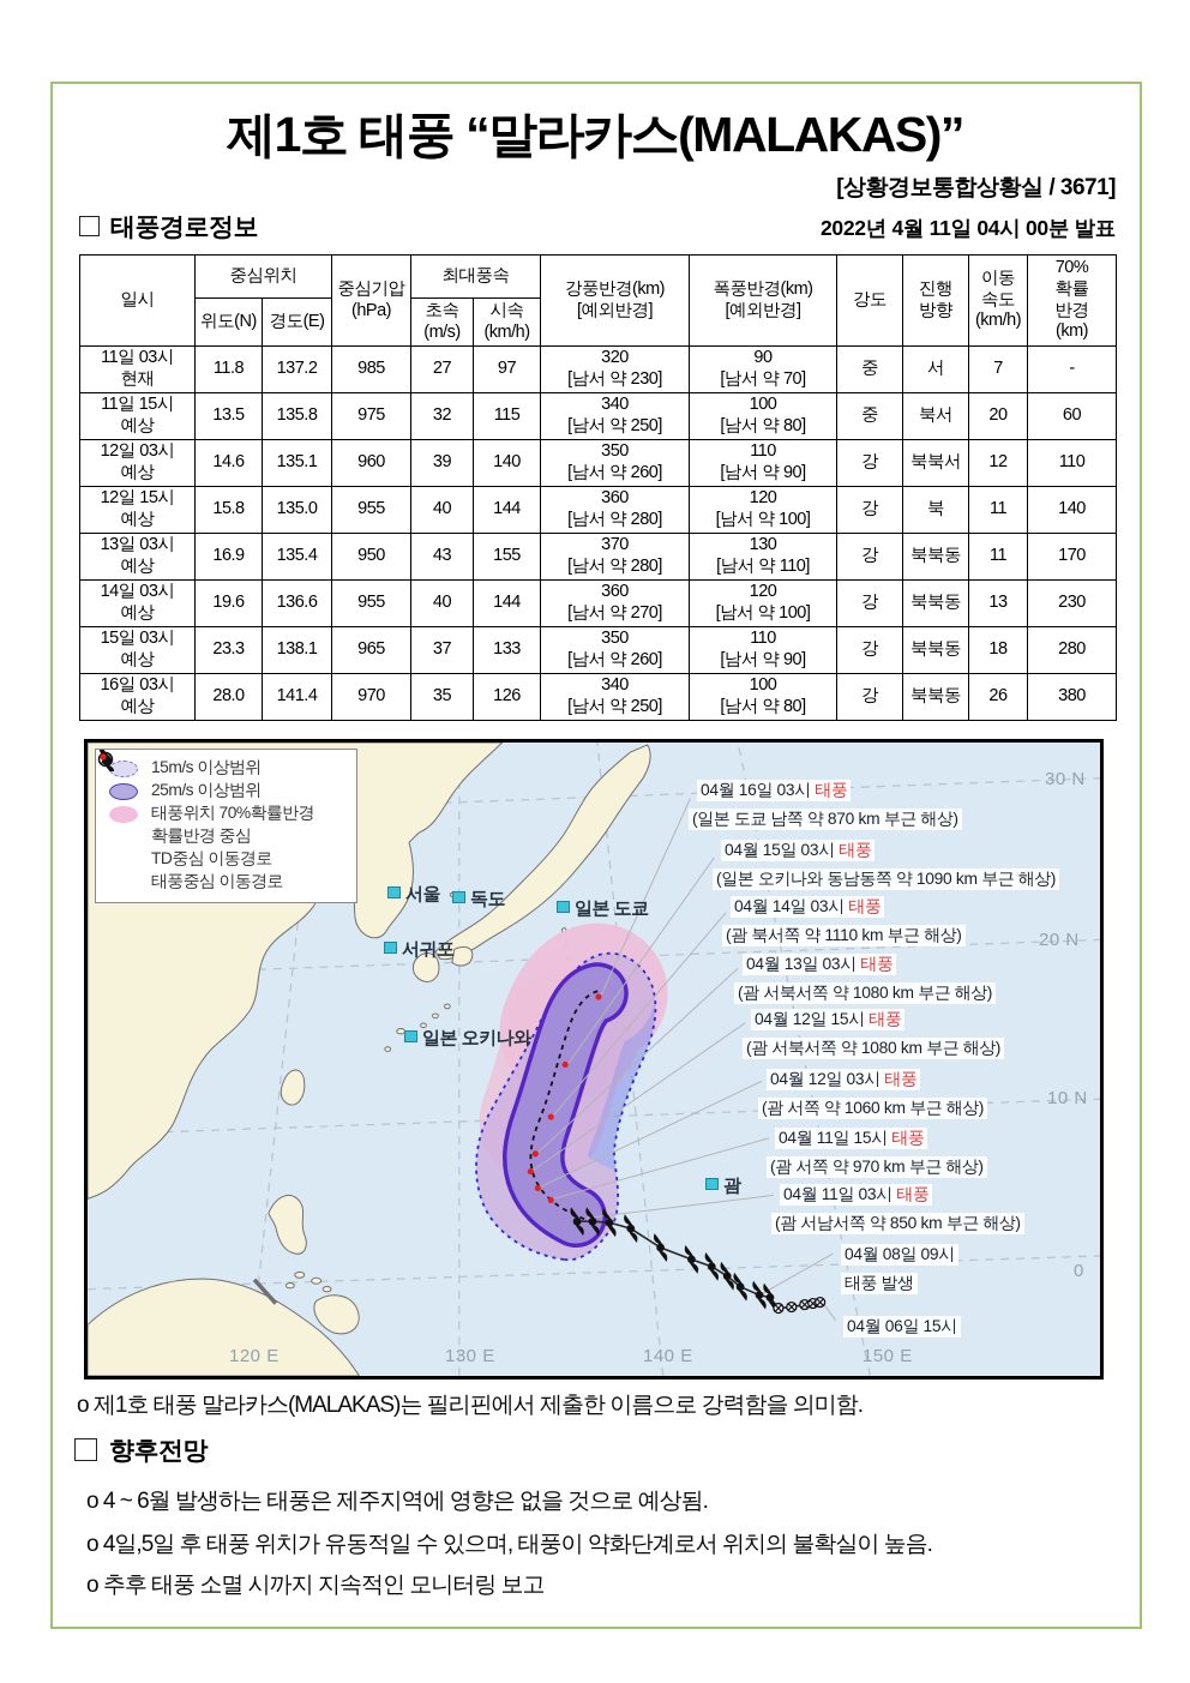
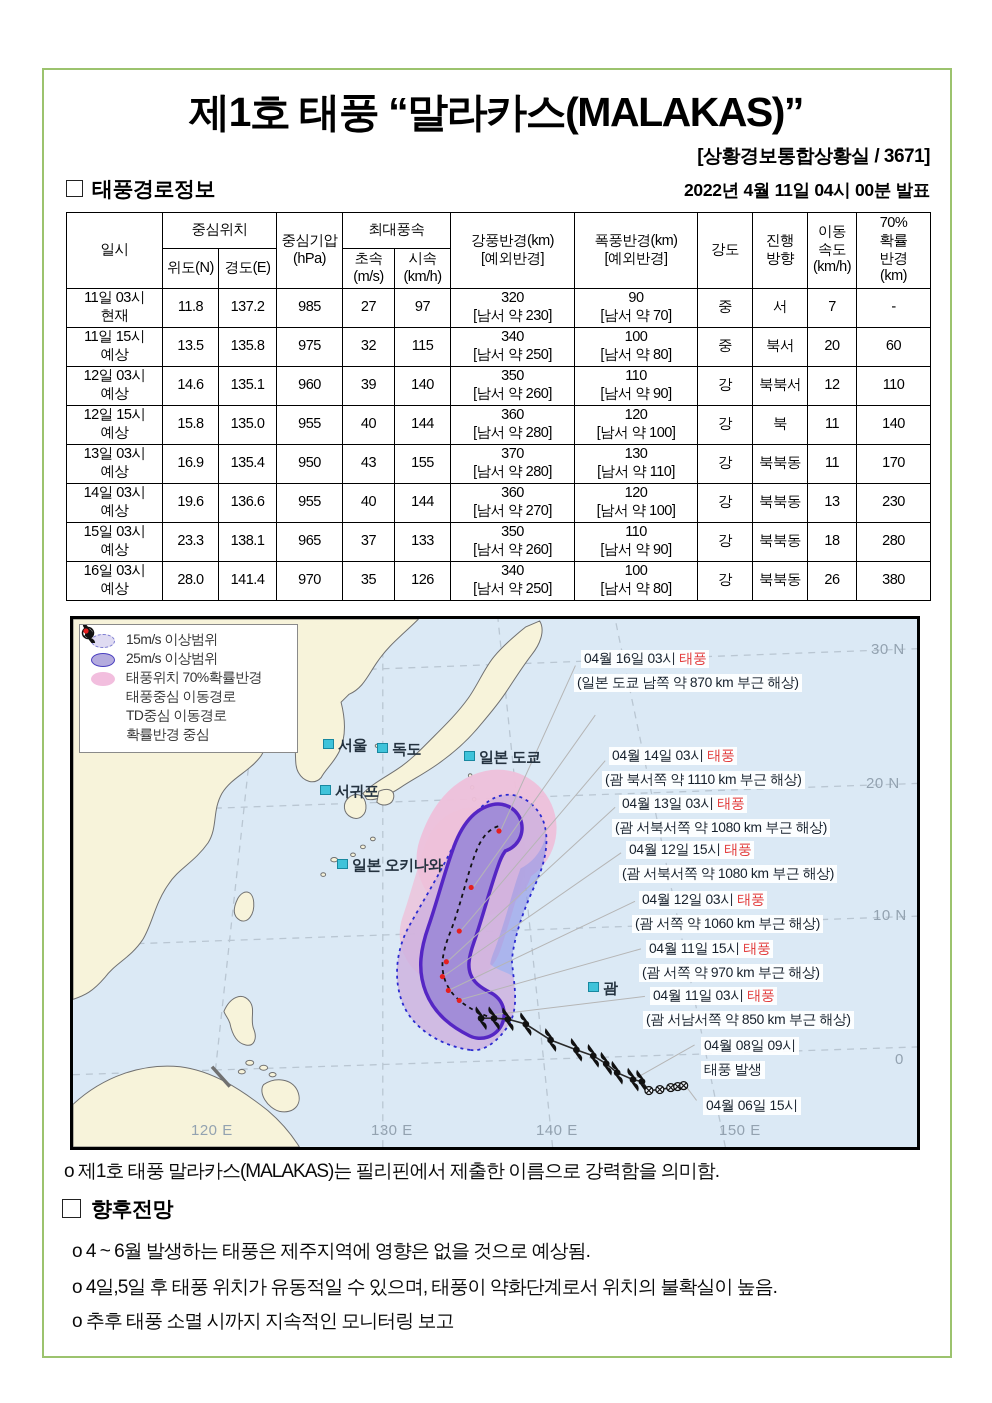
  제1호 태풍 “말라카스(MALAKAS)”
  [상황경보통합상황실 / 3671]
  태풍경로정보
  2022년 4월 11일 04시 00분 발표
  일시	중심위치	중심기압 (hPa)	최대풍속	강풍반경(km) [예외반경]	폭풍반경(km) [예외반경]	강도	진행 방향	이동 속도 (km/h)	70% 확률 반경 (km)
  위도(N)	경도(E)	초속 (m/s)	시속 (km/h)
  11일 03시 현재	11.8	137.2	985	27	97	320[남서 약 230]	90[남서 약 70]	중	서	7	-
  11일 15시 예상	13.5	135.8	975	32	115	340[남서 약 250]	100[남서 약 80]	중	북서	20	60
  12일 03시 예상	14.6	135.1	960	39	140	350[남서 약 260]	110[남서 약 90]	강	북북서	12	110
  12일 15시 예상	15.8	135.0	955	40	144	360[남서 약 280]	120[남서 약 100]	강	북	11	140
  13일 03시 예상	16.9	135.4	950	43	155	370[남서 약 280]	130[남서 약 110]	강	북북동	11	170
  14일 03시 예상	19.6	136.6	955	40	144	360[남서 약 270]	120[남서 약 100]	강	북북동	13	230
  15일 03시 예상	23.3	138.1	965	37	133	350[남서 약 260]	110[남서 약 90]	강	북북동	18	280
  16일 03시 예상	28.0	141.4	970	35	126	340[남서 약 250]	100[남서 약 80]	강	북북동	26	380
  15m/s 이상범위
  25m/s 이상범위
  태풍위치 70%확률반경
- 확률반경 중심
+ 태풍중심 이동경로
  TD중심 이동경로
- 태풍중심 이동경로
+ 확률반경 중심
  서울
  독도
  일본 도쿄
  서귀포
  일본 오키나와
  괌
  30 N
  20 N
  10 N
  0
  120 E
  130 E
  140 E
  150 E
  04월 16일 03시 태풍
  (일본 도쿄 남쪽 약 870 km 부근 해상)
- 04월 15일 03시 태풍
- (일본 오키나와 동남동쪽 약 1090 km 부근 해상)
  04월 14일 03시 태풍
  (괌 북서쪽 약 1110 km 부근 해상)
  04월 13일 03시 태풍
  (괌 서북서쪽 약 1080 km 부근 해상)
  04월 12일 15시 태풍
  (괌 서북서쪽 약 1080 km 부근 해상)
  04월 12일 03시 태풍
  (괌 서쪽 약 1060 km 부근 해상)
  04월 11일 15시 태풍
  (괌 서쪽 약 970 km 부근 해상)
  04월 11일 03시 태풍
  (괌 서남서쪽 약 850 km 부근 해상)
  04월 08일 09시
  태풍 발생
  04월 06일 15시
  o 제1호 태풍 말라카스(MALAKAS)는 필리핀에서 제출한 이름으로 강력함을 의미함.
  향후전망
  o 4 ~ 6월 발생하는 태풍은 제주지역에 영향은 없을 것으로 예상됨.
  o 4일,5일 후 태풍 위치가 유동적일 수 있으며, 태풍이 약화단계로서 위치의 불확실이 높음.
  o 추후 태풍 소멸 시까지 지속적인 모니터링 보고
